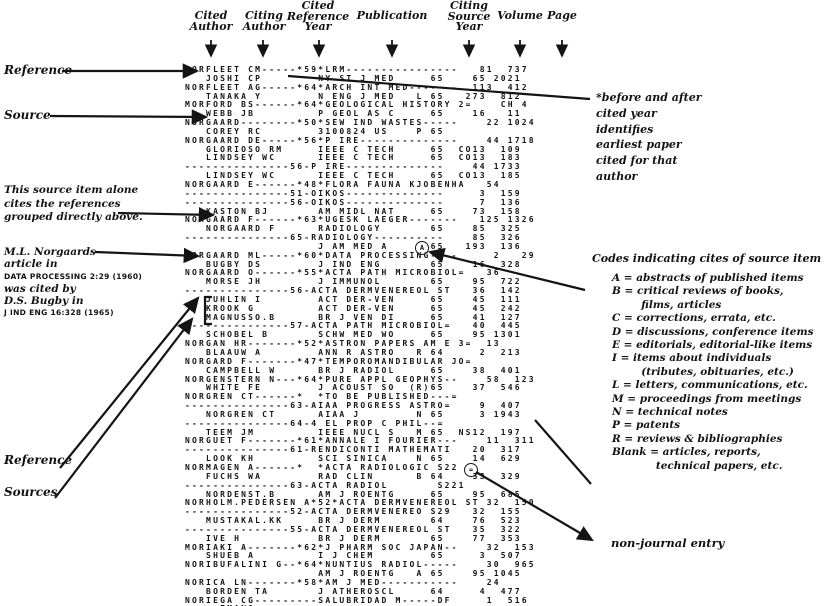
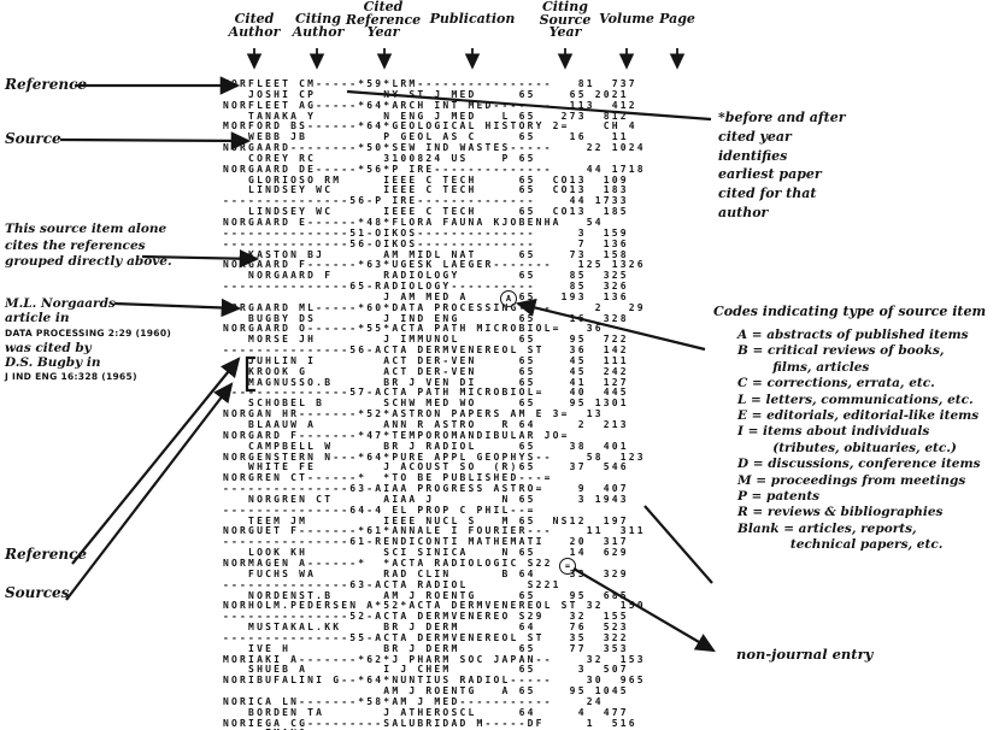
  Cited
  Author
  Citing
  Author
  Cited
  Reference
  Year
  Publication
  Citing
  Source
  Year
  Volume
  Page
  NORFLEET CM-----*59*LRM---------------- 81 737
  JOSHI CP ST J MED 65 65 2021
  NORFLEET AG-----*64*ARCH INT MED--- 113 412
  TANAKA Y N ENG J MED L 65 273 812
  MORFORD BS------*64*GEOLOGICAL HISTORY 2= CH 4
  WEBB JB P GEOL AS C 65 16 11
  NORGAARD--------*50*SEW IND WASTES----- 22 1024
  COREY RC 3100824 US P 65
  NORGAARD DE-----*56*P IRE-------------- 44 1718
  GLORIOSO RM IEEE C TECH 65 CO13 109
  LINDSEY WC IEEE C TECH 65 CO13 183
  ---------------56-P IRE-------------- 44 1733
  LINDSEY WC IEEE C TECH 65 CO13 185
  NORGAARD E------*48*FLORA FAUNA KJOBENHA 54
  ---------------51-OIKOS-------------- 3 159
  ---------------56-OIKOS-------------- 7 136
  KASTON BJ AM MIDL NAT 65 73 158
  NORGAARD F------*63*UGESK LAEGER------- 125 1326
  NORGAARD F RADIOLOGY 65 85 325
  ---------------65-RADIOLOGY---------- 85 326
  J AM MED A 65 193 136
  RGAARD ML-----*60*DATA PROCESSING--- 2 29
  BUGBY DS J IND ENG 65 328
  NORGAARD O------*55*ACTA PATH MICROBIOL= 36
  MORSE JH J IMMUNOL 65 95 722
  ---------------56-ACTA DERMVENEREOL ST 36 142
  JUHLIN I ACT DER-VEN 65 45 111
  KROOK G ACT DER-VEN 65 45 242
  MAGNUSSO.B BR J VEN DI 65 41 127
  ---------------57-ACTA PATH MICROBIOL= 40 445
  SCHOBEL B SCHW MED WO 65 95 1301
  NORGAN HR-------*52*ASTRON PAPERS AM E 3= 13
  BLAAUW A ANN R ASTRO R 64 2 213
  NORGARD F-------*47*TEMPOROMANDIBULAR JO=
  CAMPBELL W BR J RADIOL 65 38 401
  NORGENSTERN N---*64*PURE APPL GEOPHYS-- 58 123
  WHITE FE J ACOUST SO (R)65 37 546
  NORGREN CT------* *TO BE PUBLISHED---=
  ---------------63-AIAA PROGRESS ASTRO= 9 407
  NORGREN CT AIAA J N 65 3 1943
  ---------------64-4 EL PROP C PHIL--=
  TEEM JM IEEE NUCL S M 65 NS12 197
  NORGUET F-------*61*ANNALE I FOURIER--- 11 311
  ---------------61-RENDICONTI MATHEMATI 20 317
  LOOK KH SCI SINICA N 65 14 629
  NORMAGEN A------* *ACTA RADIOLOGIC S22
  FUCHS WA RAD CLIN B 64 3 329
  ---------------63-ACTA RADIOL S221
  NORDENST.B AM J ROENTG 65 95 685
  NORHOLM.PEDERSEN A*52*ACTA DERMVENEREOL ST 32 150
  ---------------52-ACTA DERMVENEREO S29 32 155
  MUSTAKAL.KK BR J DERM 64 76 523
  ---------------55-ACTA DERMVENEREOL ST 35 322
  IVE H BR J DERM 65 77 353
  MORIAKI A-------*62*J PHARM SOC JAPAN-- 32 153
  SHUEB A I J CHEM 65 3 507
  NORIBUFALINI G--*64*NUNTIUS RADIOL----- 30 965
  AM J ROENTG A 65 95 1045
  NORICA LN-------*58*AM J MED----------- 24
  BORDEN TA J ATHEROSCL 64 4 477
  NORIEGA CG---------SALUBRIDAD M-----DF 1 516
  A
  =
  Referenc
  Source
  This source item alone
  cites the references
  grouped directly above.
  M.L. Norgaards
  article in
  DATA PROCESSING 2:29 (1960)
  was cited by
  D.S. Bugby in
  J IND ENG 16:328 (1965)
  Reference
  Sources
  *before and after
  cited year
  identifies
  earliest paper
  cited for that
  author
- Codes indicating cites of source item
+ Codes indicating type of source item
  A = abstracts of published items
  B = critical reviews of books,
  films, articles
  C = corrections, errata, etc.
- D = discussions, conference items
+ L = letters, communications, etc.
  E = editorials, editorial-like items
  I = items about individuals
  (tributes, obituaries, etc.)
- L = letters, communications, etc.
+ D = discussions, conference items
  M = proceedings from meetings
- N = technical notes
  P = patents
  R = reviews & bibliographies
  Blank = articles, reports,
  technical papers, etc.
  non-journal entry
